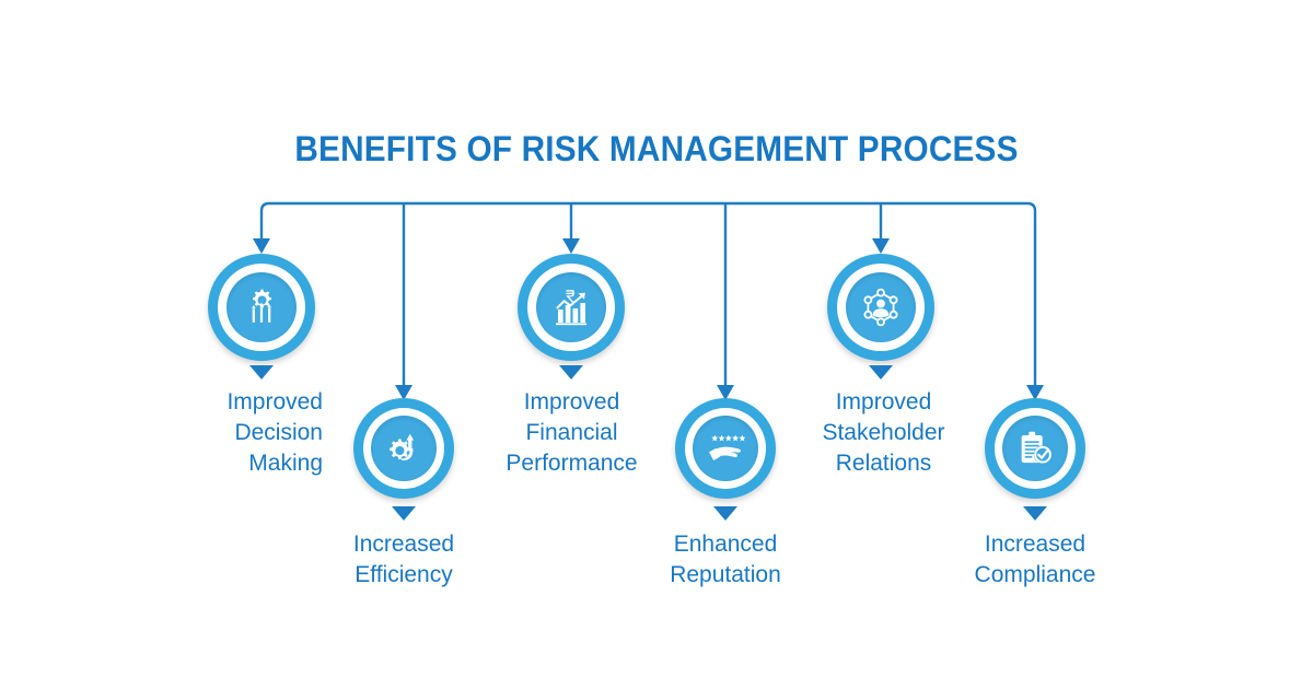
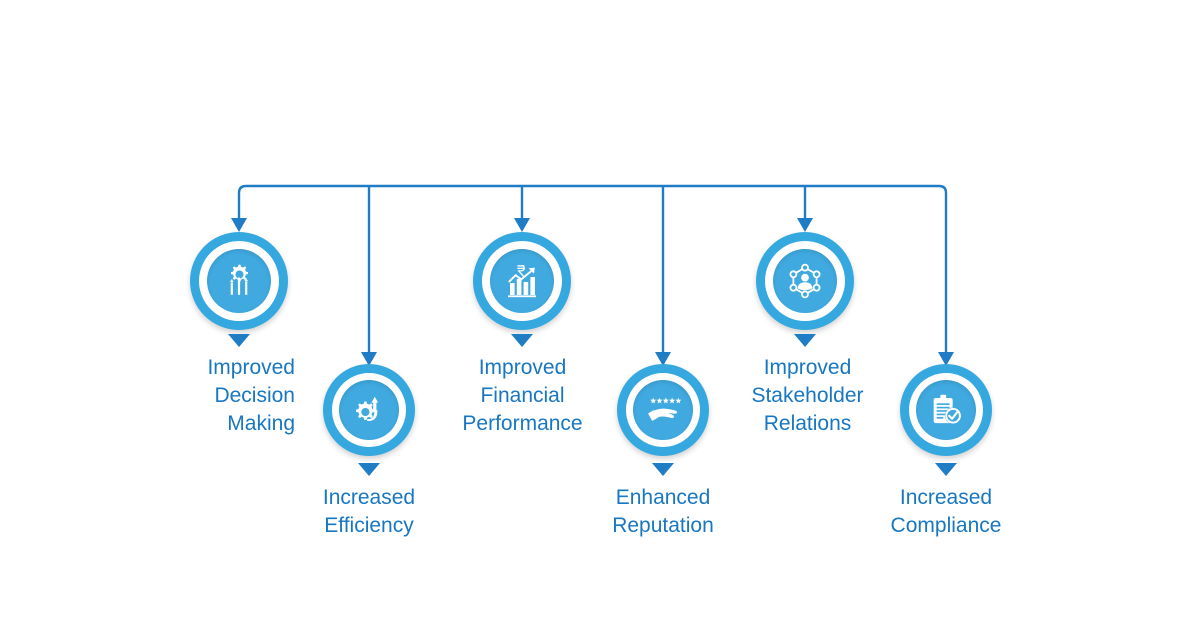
- BENEFITS OF RISK MANAGEMENT PROCESS
  Improved
  Decision
  Making
  Increased
  Efficiency
  Improved
  Financial
  Performance
  Enhanced
  Reputation
  Improved
  Stakeholder
  Relations
  Increased
  Compliance
